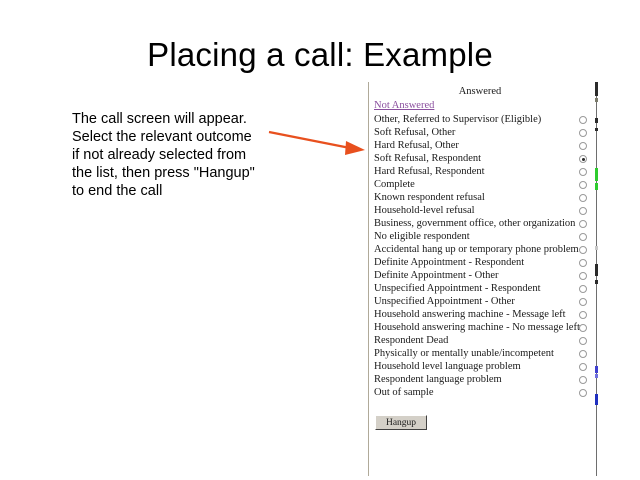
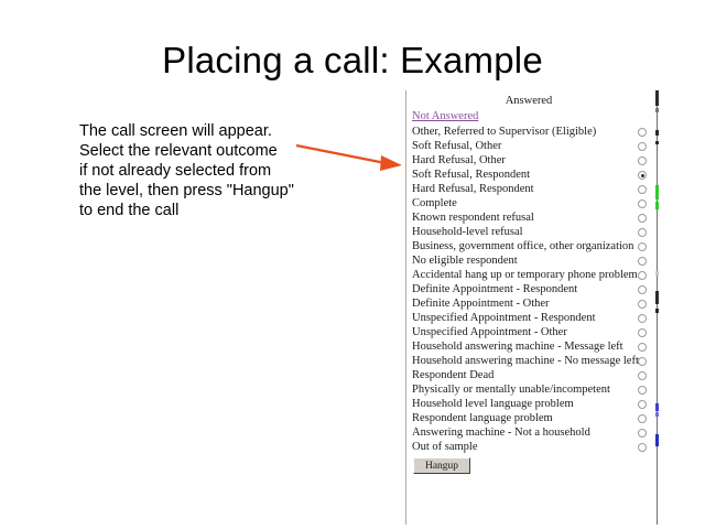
  Placing a call: Example
  The call screen will appear.
  Select the relevant outcome
  if not already selected from
- the list, then press "Hangup"
+ the level, then press "Hangup"
  to end the call
  Answered
  Not Answered
  Other, Referred to Supervisor (Eligible)
  Soft Refusal, Other
  Hard Refusal, Other
  Soft Refusal, Respondent
  Hard Refusal, Respondent
  Complete
  Known respondent refusal
  Household-level refusal
  Business, government office, other organization
  No eligible respondent
  Accidental hang up or temporary phone problem
  Definite Appointment - Respondent
  Definite Appointment - Other
  Unspecified Appointment - Respondent
  Unspecified Appointment - Other
  Household answering machine - Message left
  Household answering machine - No message lef
  Respondent Dead
  Physically or mentally unable/incompetent
  Household level language problem
  Respondent language problem
+ Answering machine - Not a household
  Out of sample
  Hangup
